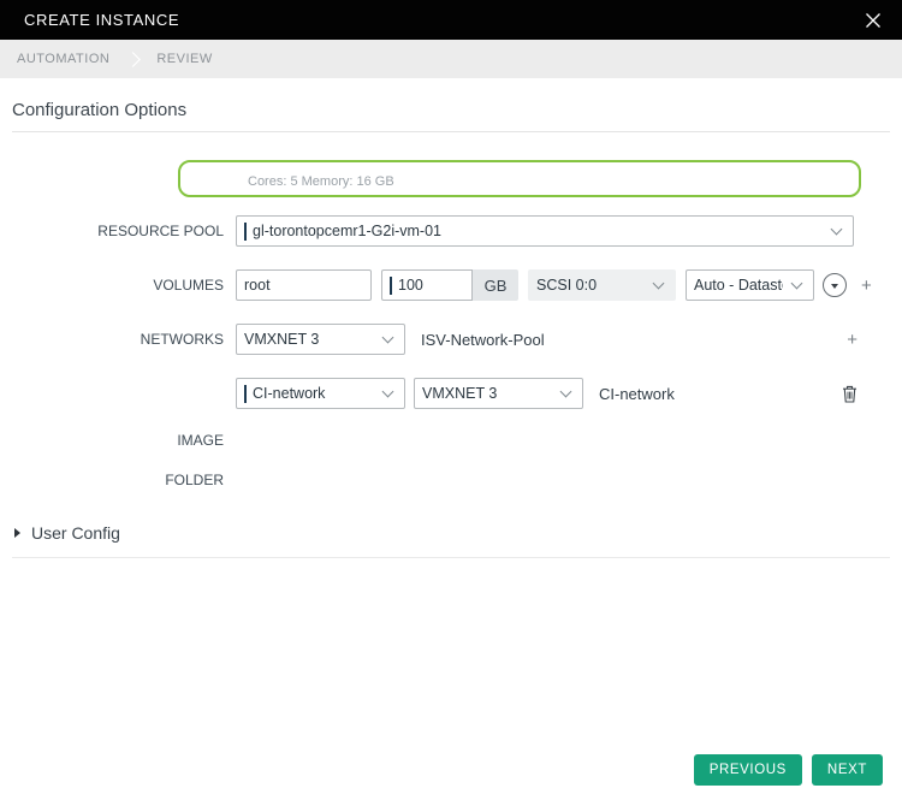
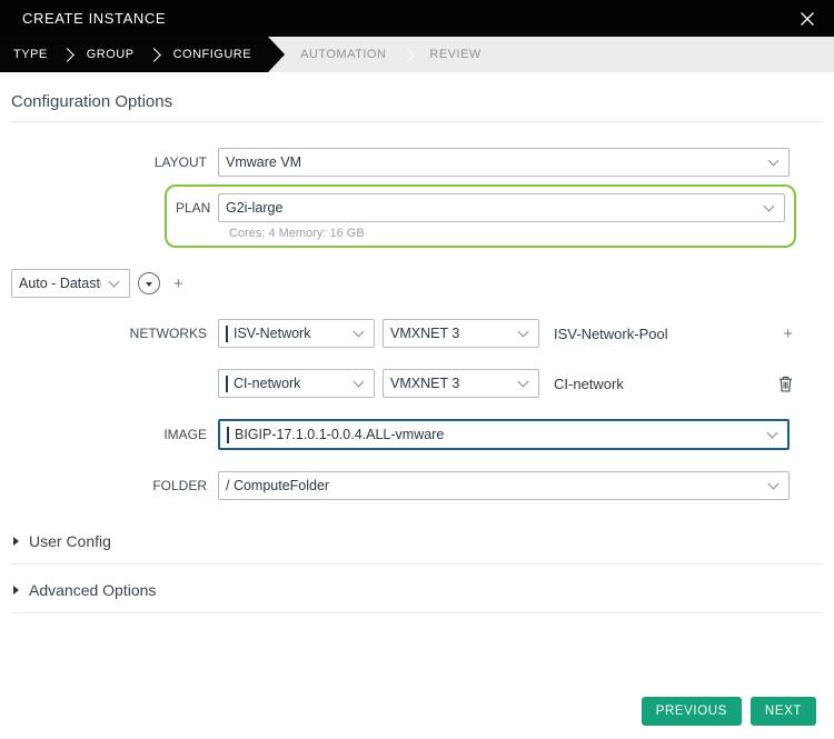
  CREATE INSTANCE
+ TYPE
+ GROUP
+ CONFIGURE
  AUTOMATION
  REVIEW
  Configuration Options
+ LAYOUT
+ Vmware VM
+ PLAN
+ G2i-large
- Cores: 5 Memory: 16 GB
+ Cores: 4 Memory: 16 GB
- RESOURCE POOL
- gl-torontopcemr1-G2i-vm-01
- VOLUMES
- root
- 100
- GB
- SCSI 0:0
  Auto - Datast
  +
  NETWORKS
+ ISV-Network
  VMXNET 3
  ISV-Network-Pool
  +
  CI-network
  VMXNET 3
  CI-network
  IMAGE
+ BIGIP-17.1.0.1-0.0.4.ALL-vmware
  FOLDER
+ / ComputeFolder
  User Config
+ Advanced Options
  PREVIOUS
  NEXT
